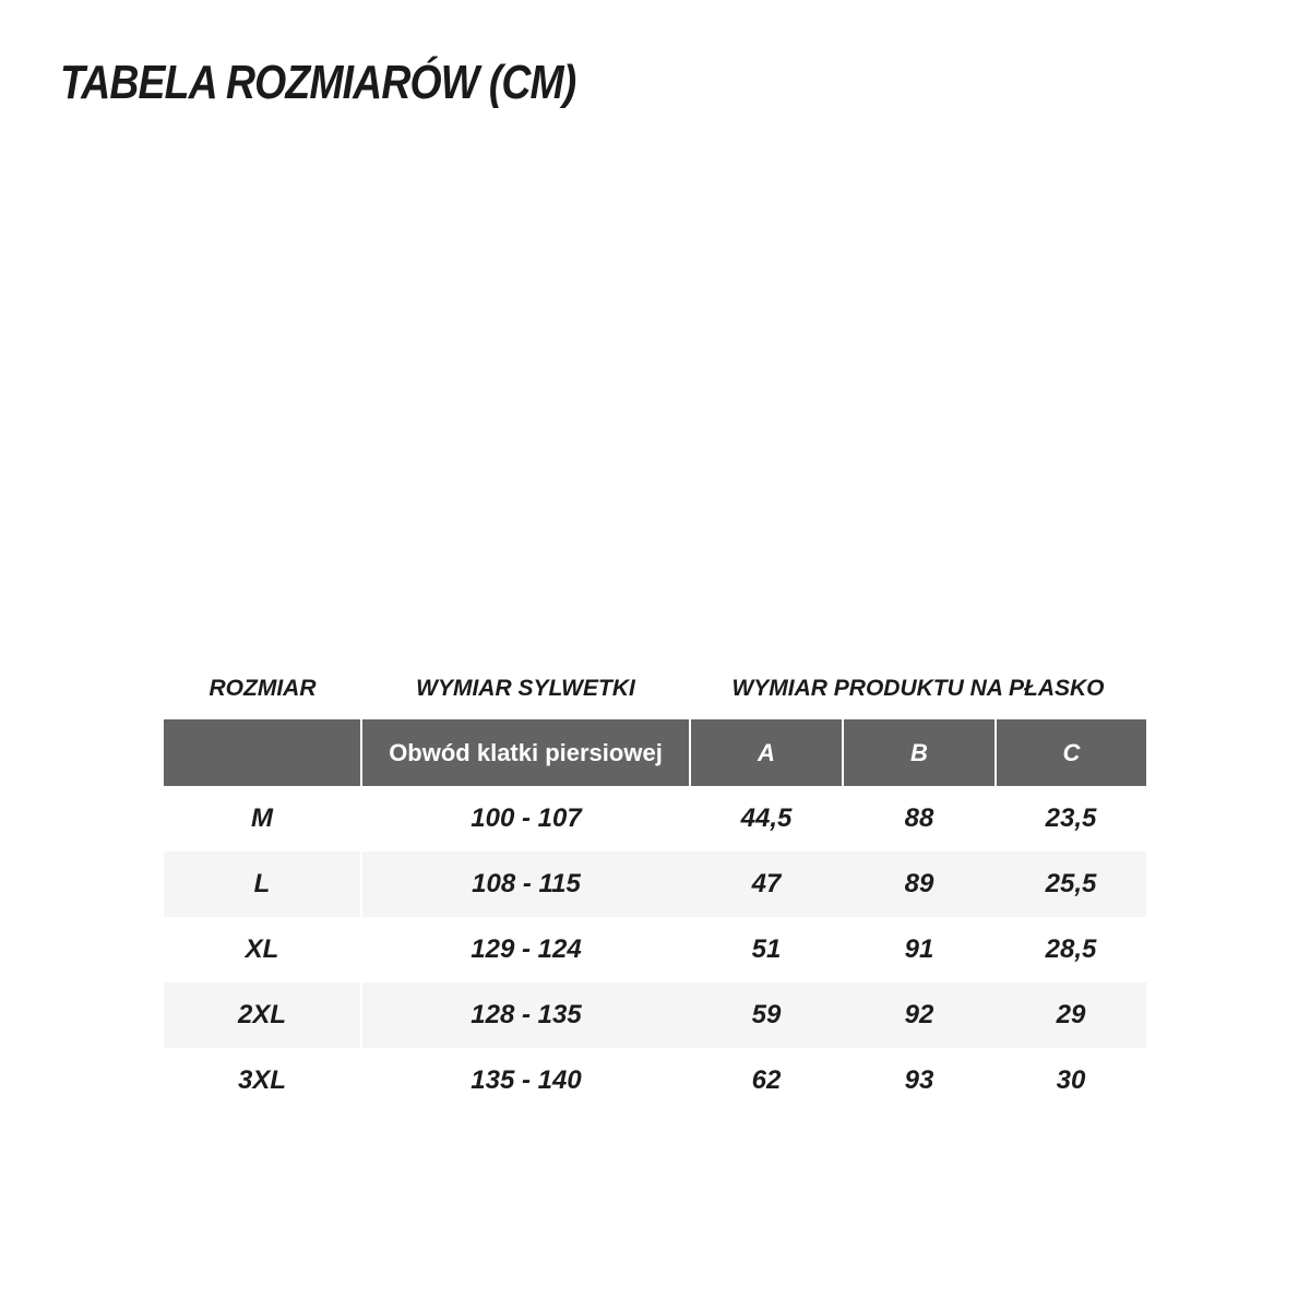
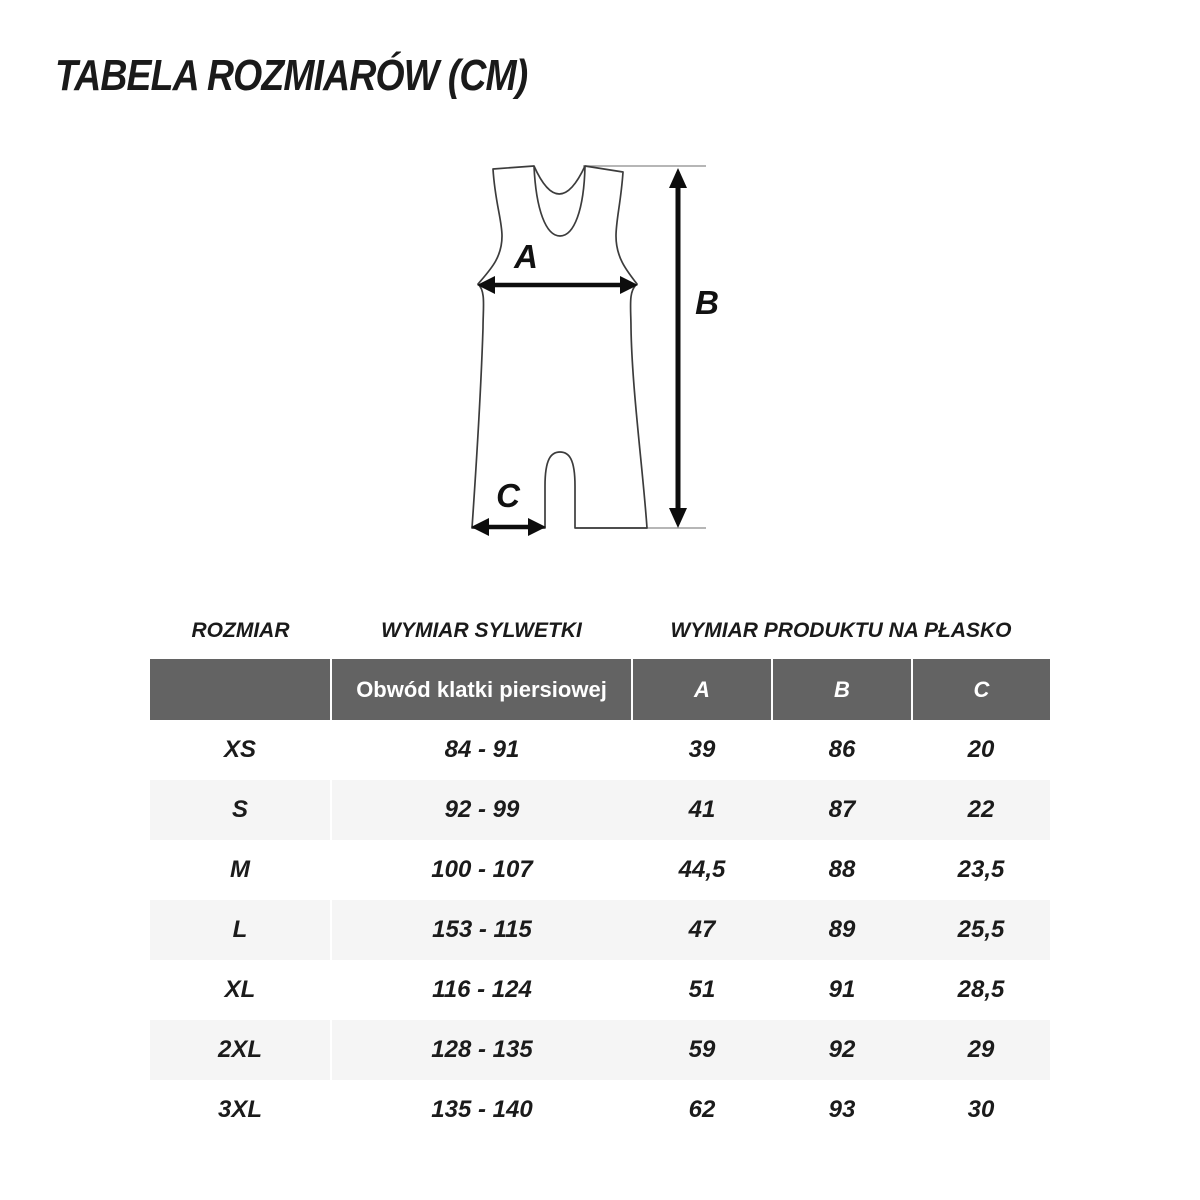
  TABELA ROZMIARÓW (CM)
+ A
+ B
+ C
  ROZMIAR
  WYMIAR SYLWETKI
  WYMIAR PRODUKTU NA PŁASKO
  	Obwód klatki piersiowej	A	B	C
+ XS	84 - 91	39	86	20
+ S	92 - 99	41	87	22
  M	100 - 107	44,5	88	23,5
- L	108 - 115	47	89	25,5
+ L	153 - 115	47	89	25,5
- XL	129 - 124	51	91	28,5
+ XL	116 - 124	51	91	28,5
  2XL	128 - 135	59	92	29
  3XL	135 - 140	62	93	30
